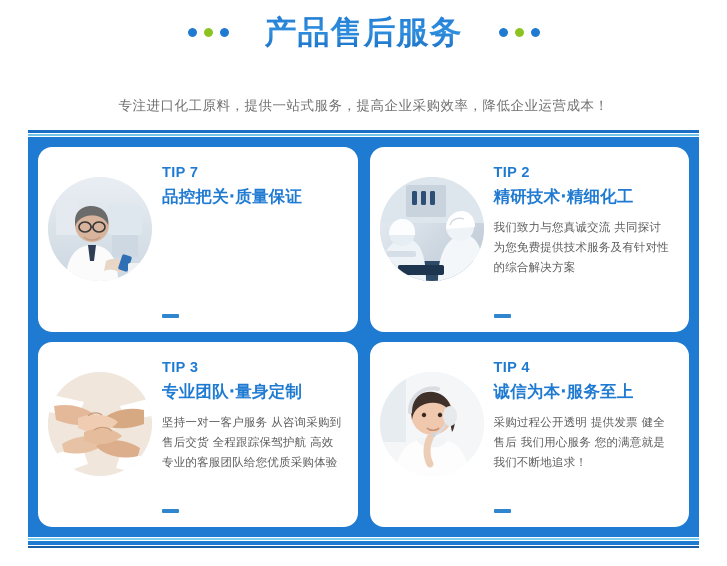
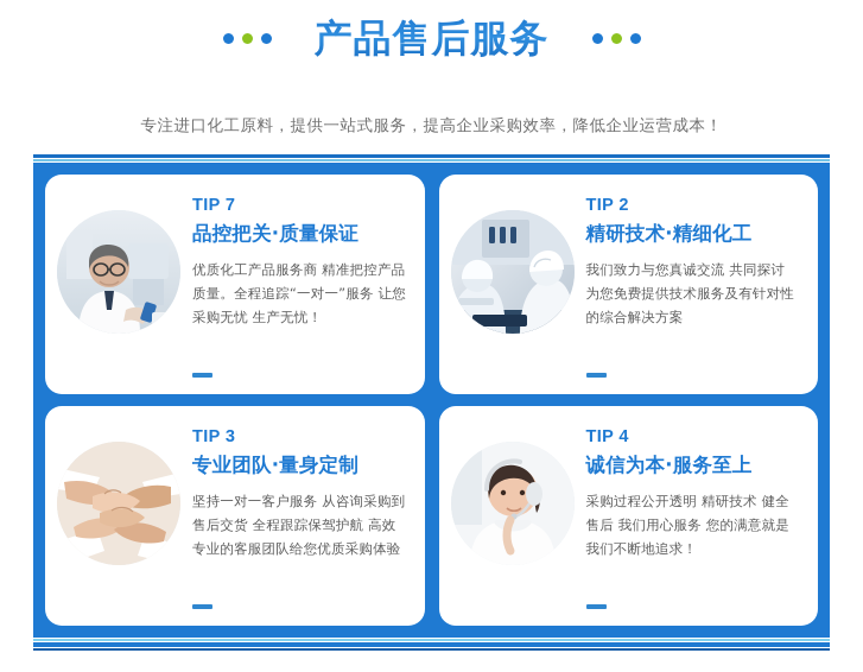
  产品售后服务
  专注进口化工原料，提供一站式服务，提高企业采购效率，降低企业运营成本！
  TIP 7
  品控把关·质量保证
+ 优质化工产品服务商 精准把控产品质量。全程追踪“一对一”服务 让您采购无忧 生产无忧！
  TIP 2
  精研技术·精细化工
  我们致力与您真诚交流 共同探讨 为您免费提供技术服务及有针对性的综合解决方案
  TIP 3
  专业团队·量身定制
  坚持一对一客户服务 从咨询采购到售后交货 全程跟踪保驾护航 高效专业的客服团队给您优质采购体验
  TIP 4
  诚信为本·服务至上
- 采购过程公开透明 提供发票 健全售后 我们用心服务 您的满意就是我们不断地追求！
+ 采购过程公开透明 精研技术 健全售后 我们用心服务 您的满意就是我们不断地追求！
